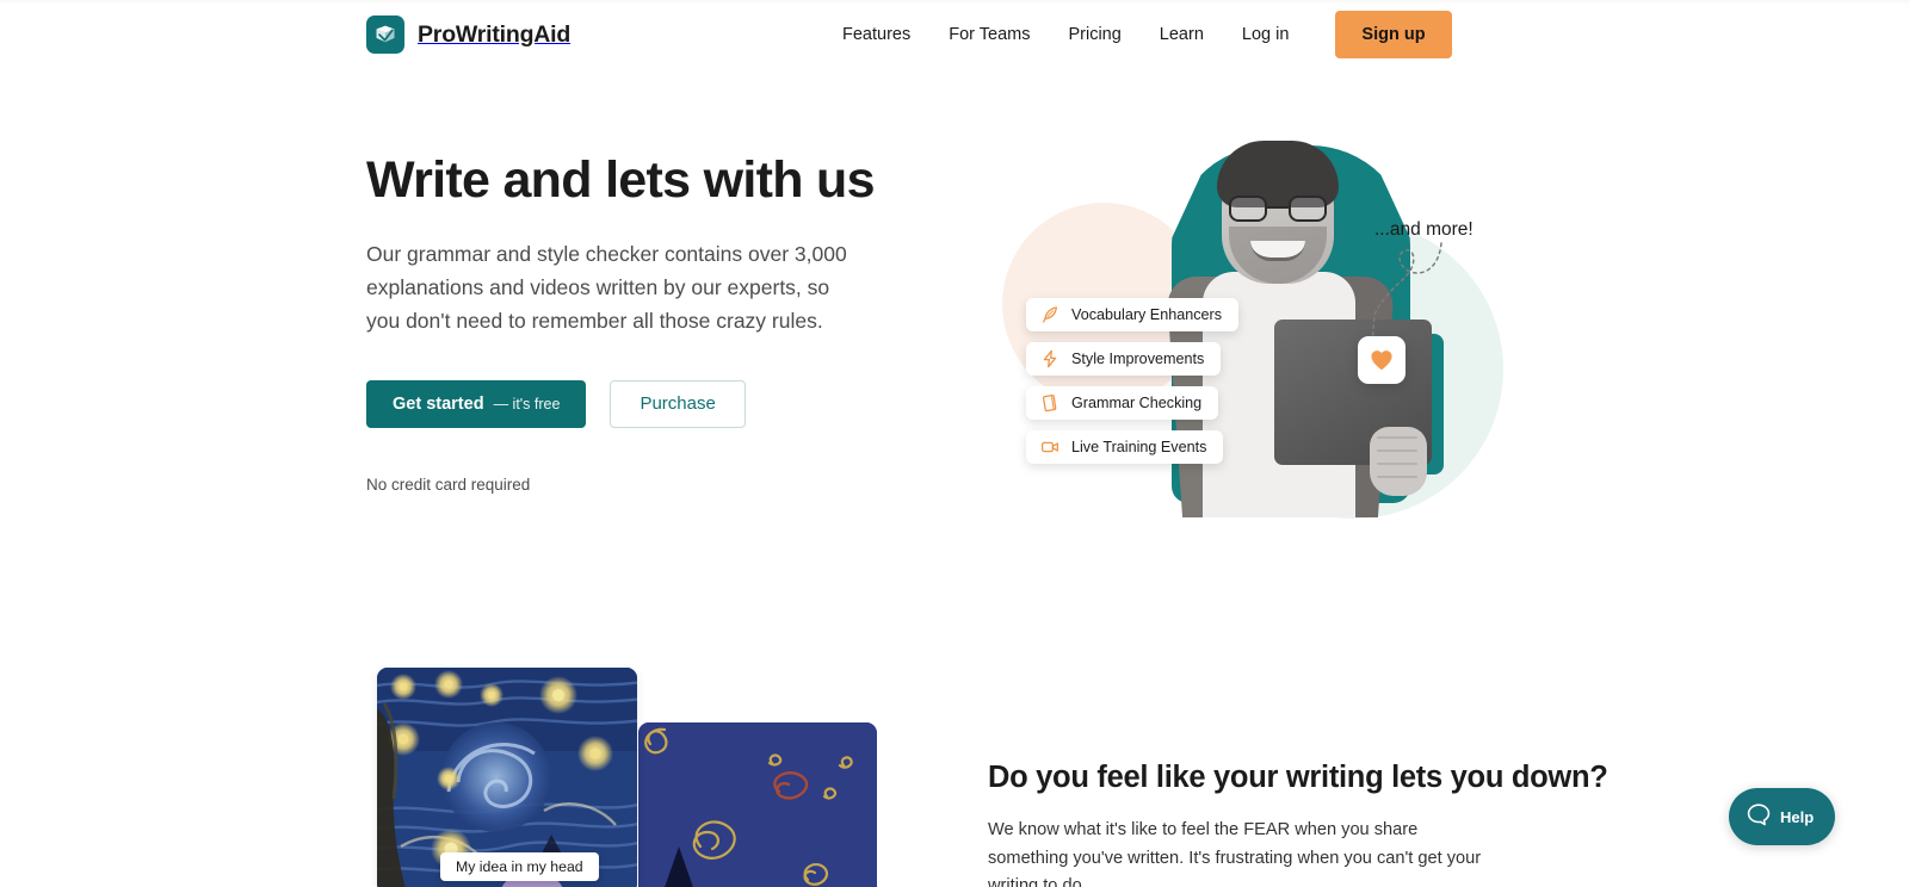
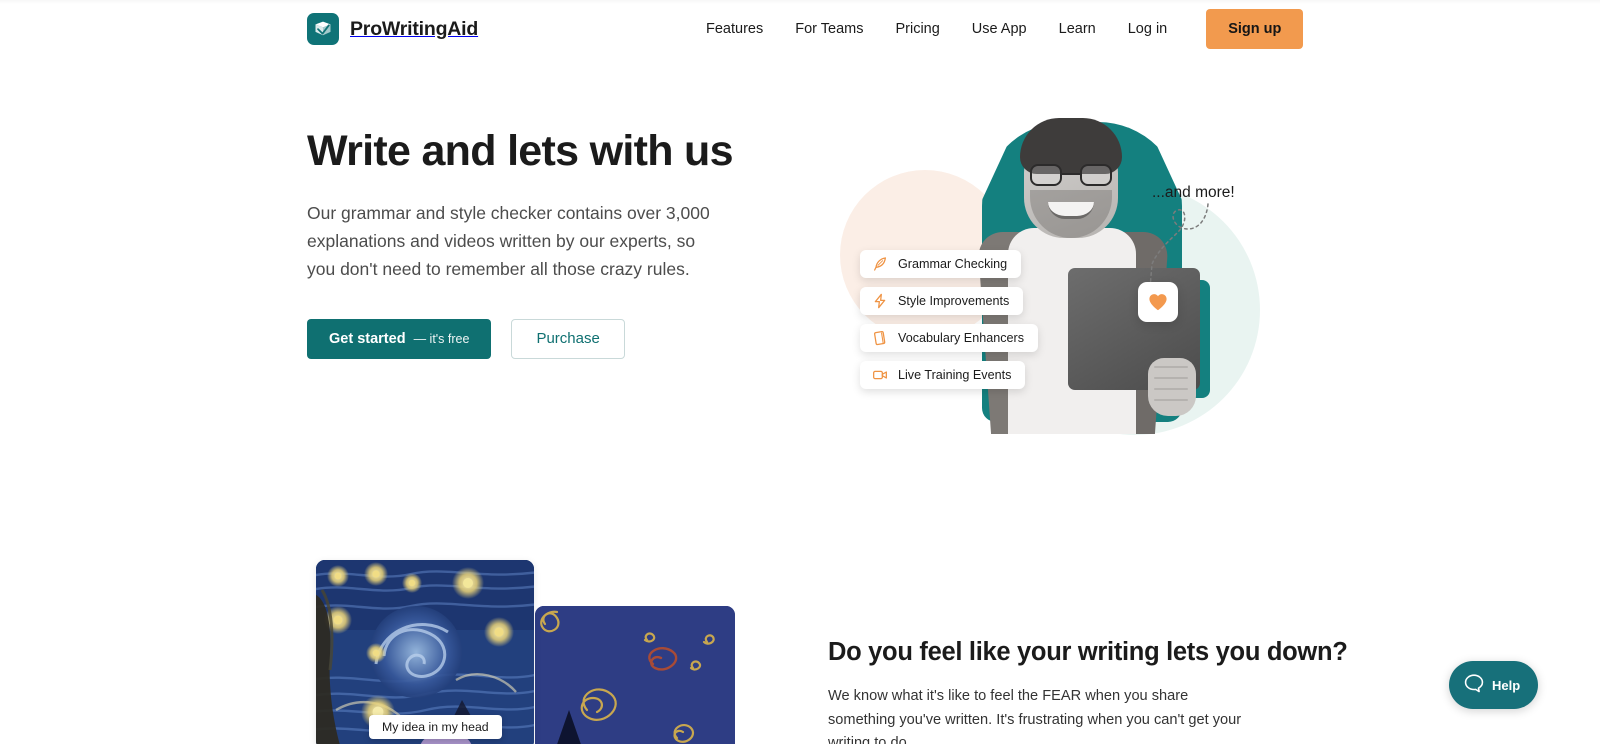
  ProWritingAid
  Features
  For Teams
  Pricing
+ Use App
  Learn
  Log in
  Sign up
  Write and lets with us
  Our grammar and style checker contains over 3,000 explanations and videos written by our experts, so you don't need to remember all those crazy rules.
  Get started
  — it's free
  Purchase
- No credit card required
  ...and more!
- Vocabulary Enhancers
+ Grammar Checking
  Style Improvements
- Grammar Checking
+ Vocabulary Enhancers
  Live Training Events
  My idea in my head
  Do you feel like your writing lets you down?
  We know what it's like to feel the FEAR when you share something you've written. It's frustrating when you can't get your writing to do
  Help
